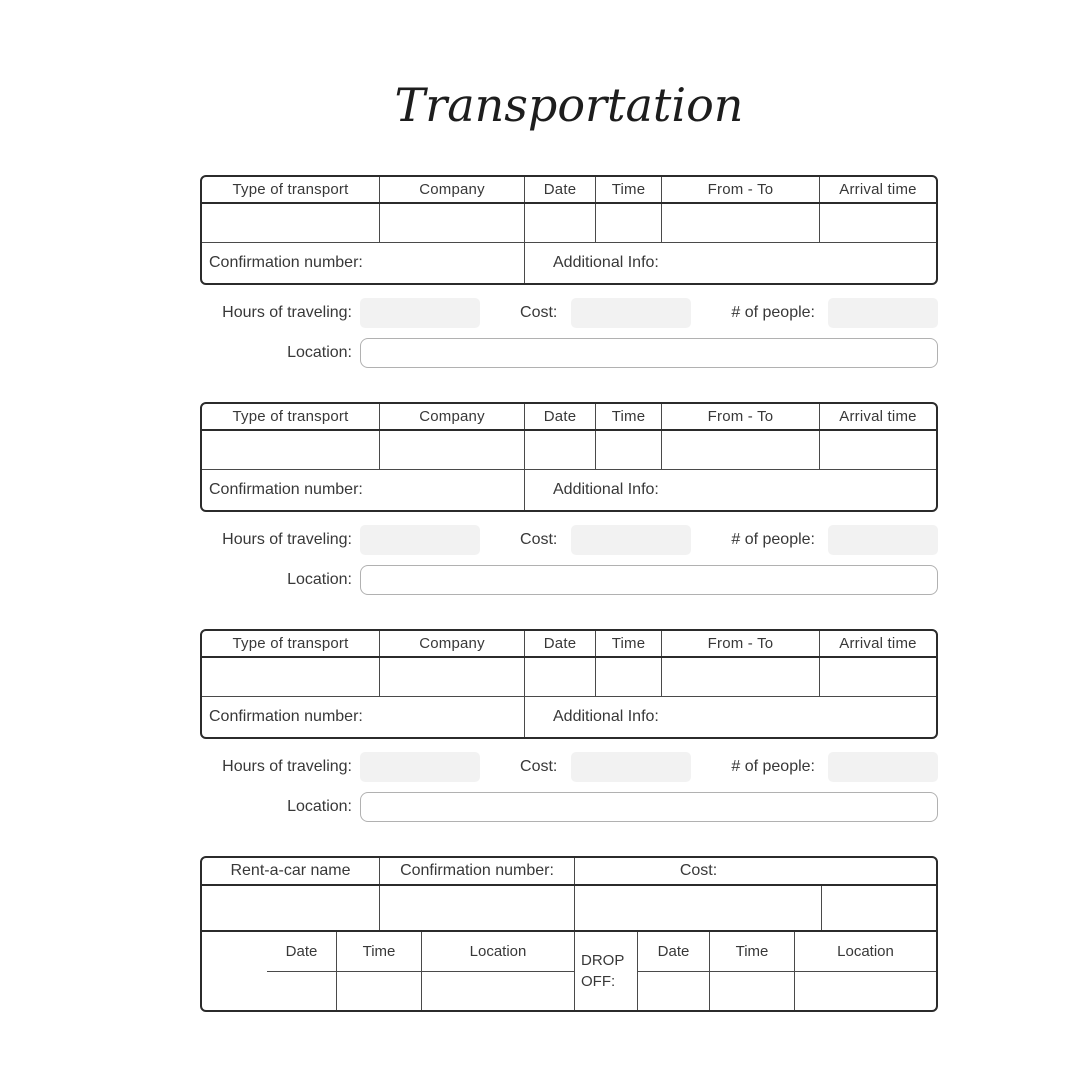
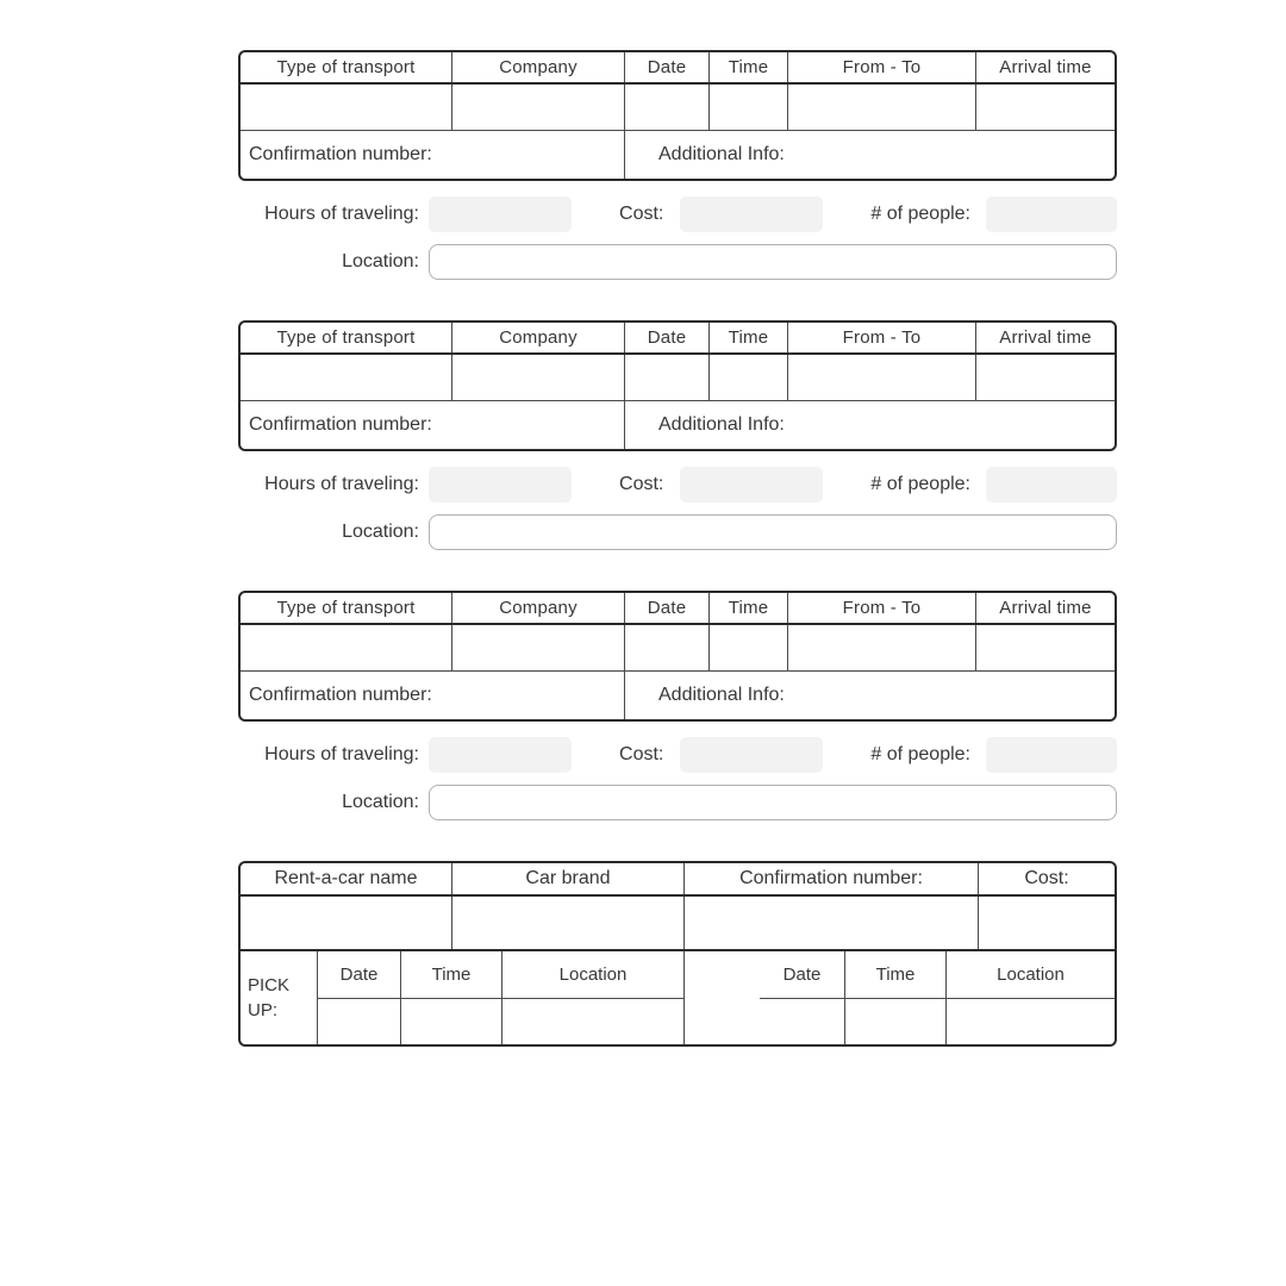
- Transportation
  Type of transport
  Company
  Date
  Time
  From - To
  Arrival time
  Confirmation number:
  Additional Info:
  Hours of traveling:
  Cost:
  # of people:
  Location:
  Type of transport
  Company
  Date
  Time
  From - To
  Arrival time
  Confirmation number:
  Additional Info:
  Hours of traveling:
  Cost:
  # of people:
  Location:
  Type of transport
  Company
  Date
  Time
  From - To
  Arrival time
  Confirmation number:
  Additional Info:
  Hours of traveling:
  Cost:
  # of people:
  Location:
  Rent-a-car name
+ Car brand
  Confirmation number:
  Cost:
+ PICK UP:
  Date
  Time
  Location
- DROP OFF:
  Date
  Time
  Location
